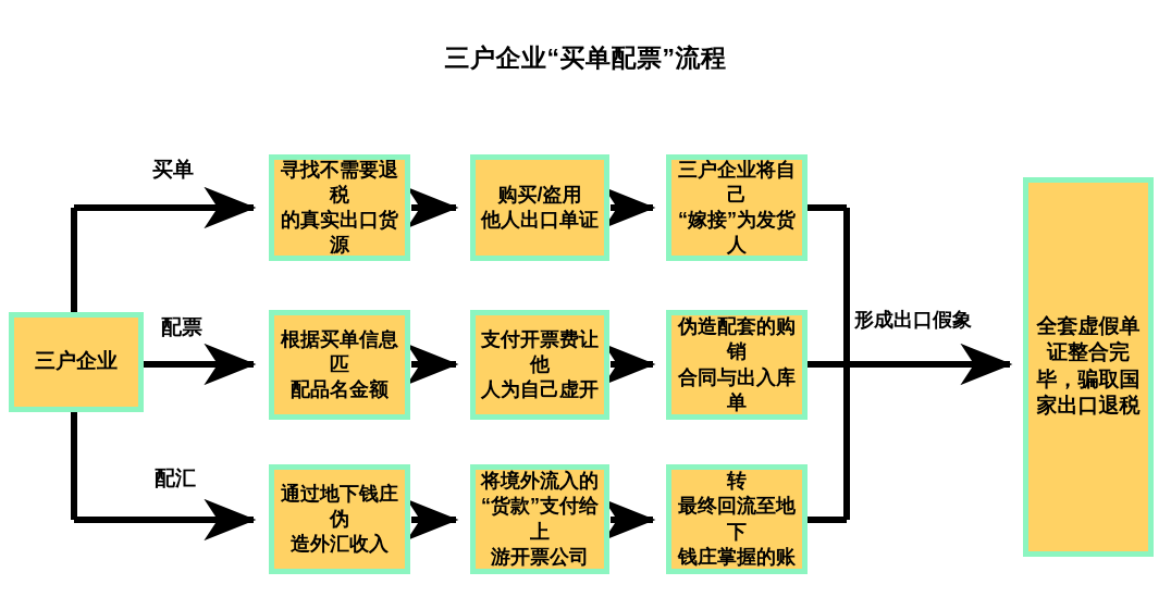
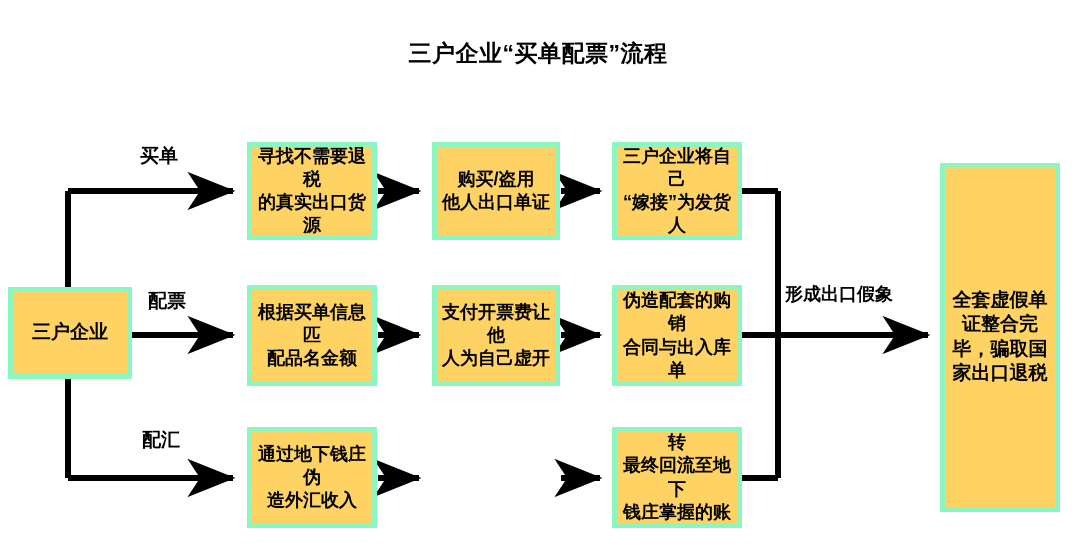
  三户企业“买单配票”流程
  三户企业
  买单
  配票
  配汇
  寻找不需要退税
  的真实出口货源
  购买/盗用
  他人出口单证
  三户企业将自己
  “嫁接”为发货人
  根据买单信息匹
  配品名金额
  支付开票费让他
  人为自己虚开
  伪造配套的购销
  合同与出入库单
  通过地下钱庄伪
  造外汇收入
- 将境外流入的
- “货款”支付给上
- 游开票公司
  最终回流至地下
  钱庄掌握的账
  形成出口假象
  全套虚假单
  证整合完
  毕，骗取国
  家出口退税
